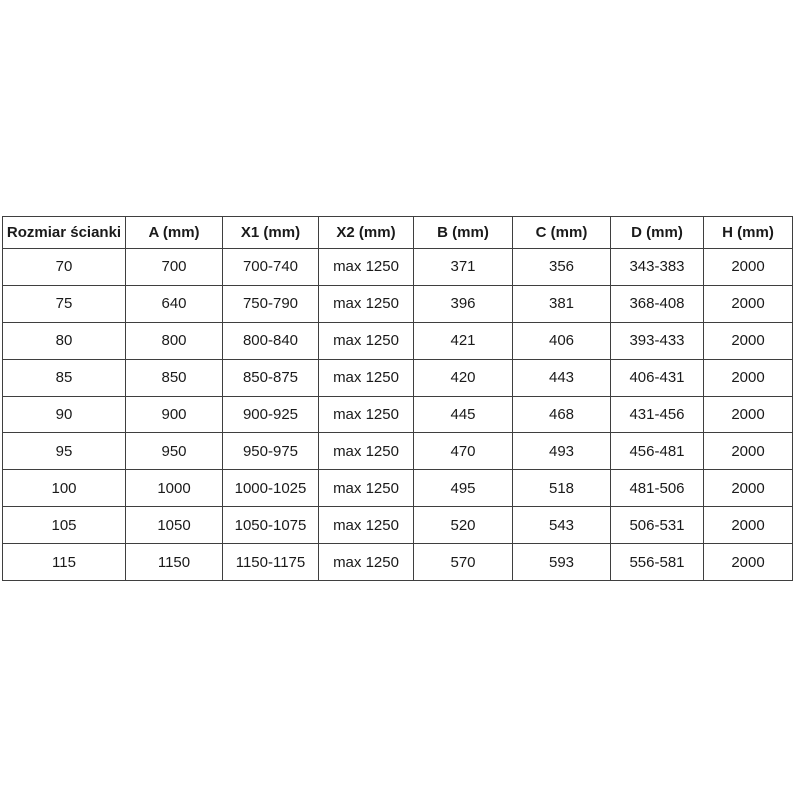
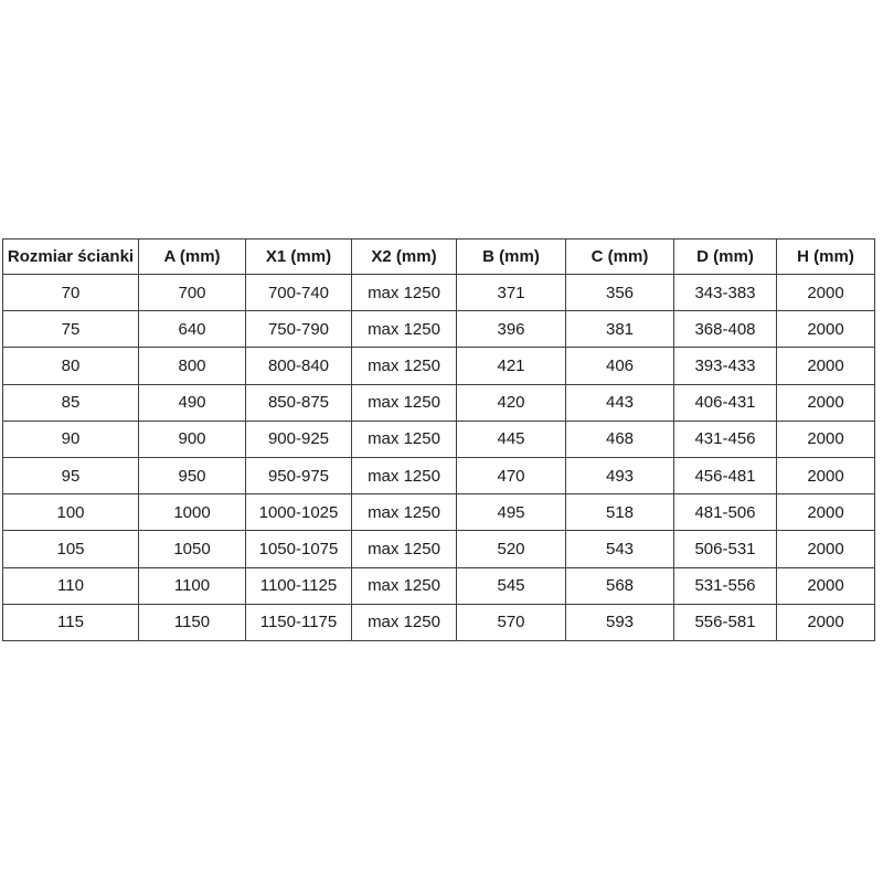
  Rozmiar ścianki	A (mm)	X1 (mm)	X2 (mm)	B (mm)	C (mm)	D (mm)	H (mm)
  70	700	700-740	max 1250	371	356	343-383	2000
  75	640	750-790	max 1250	396	381	368-408	2000
  80	800	800-840	max 1250	421	406	393-433	2000
- 85	850	850-875	max 1250	420	443	406-431	2000
+ 85	490	850-875	max 1250	420	443	406-431	2000
  90	900	900-925	max 1250	445	468	431-456	2000
  95	950	950-975	max 1250	470	493	456-481	2000
  100	1000	1000-1025	max 1250	495	518	481-506	2000
  105	1050	1050-1075	max 1250	520	543	506-531	2000
+ 110	1100	1100-1125	max 1250	545	568	531-556	2000
  115	1150	1150-1175	max 1250	570	593	556-581	2000
